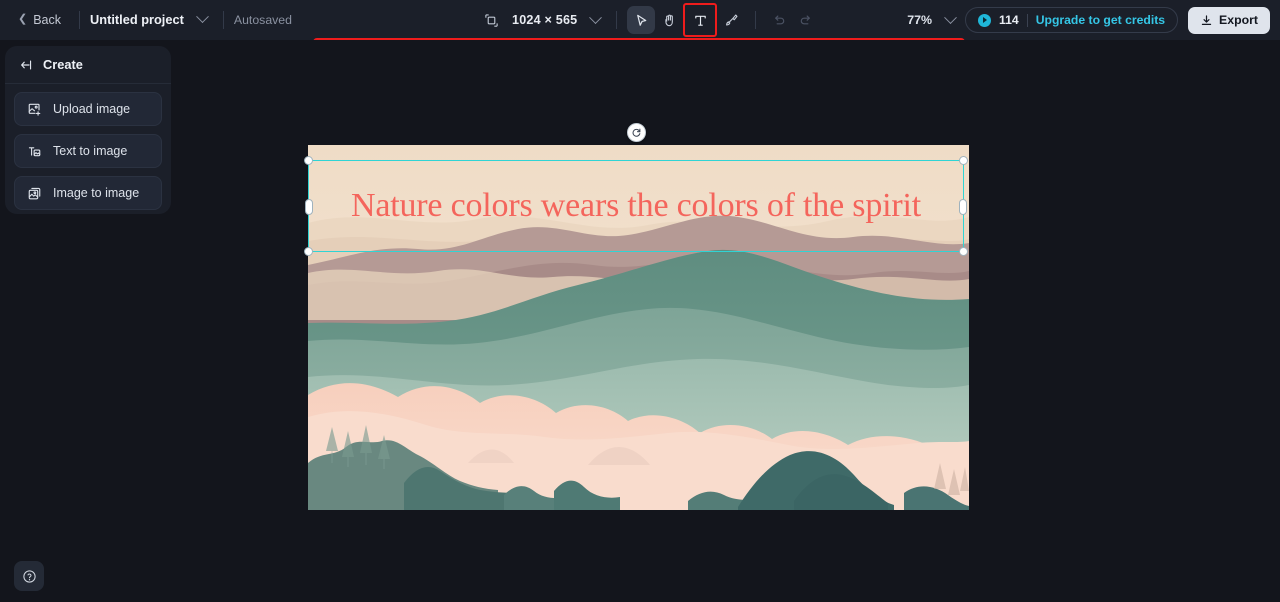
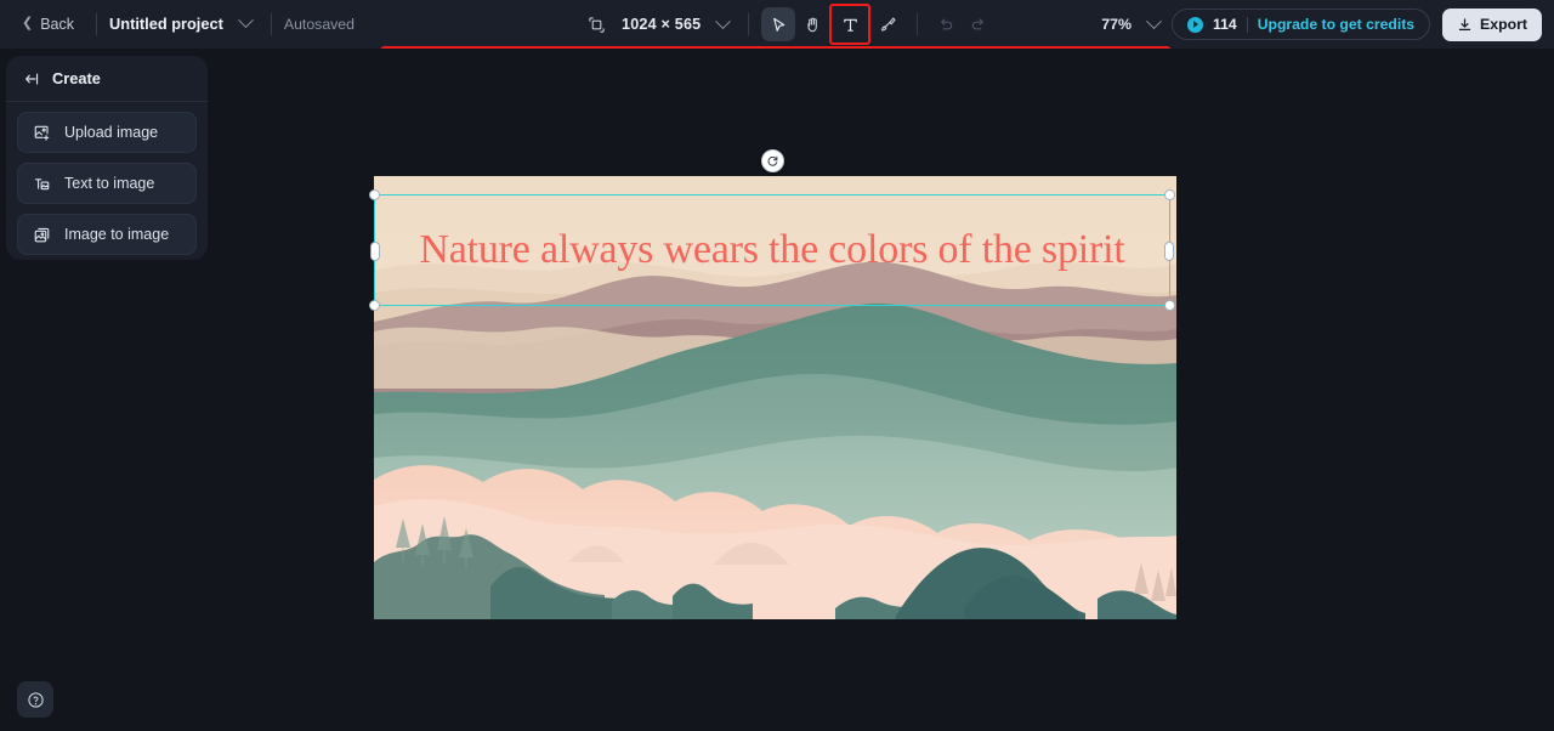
  ❮
  Back
  Untitled project
  Autosaved
  1024 × 565
  77%
  114
  Upgrade to get credits
  Export
  Create
  Upload image
  Text to image
  Image to image
- Nature colors wears the colors of the spirit
+ Nature always wears the colors of the spirit
